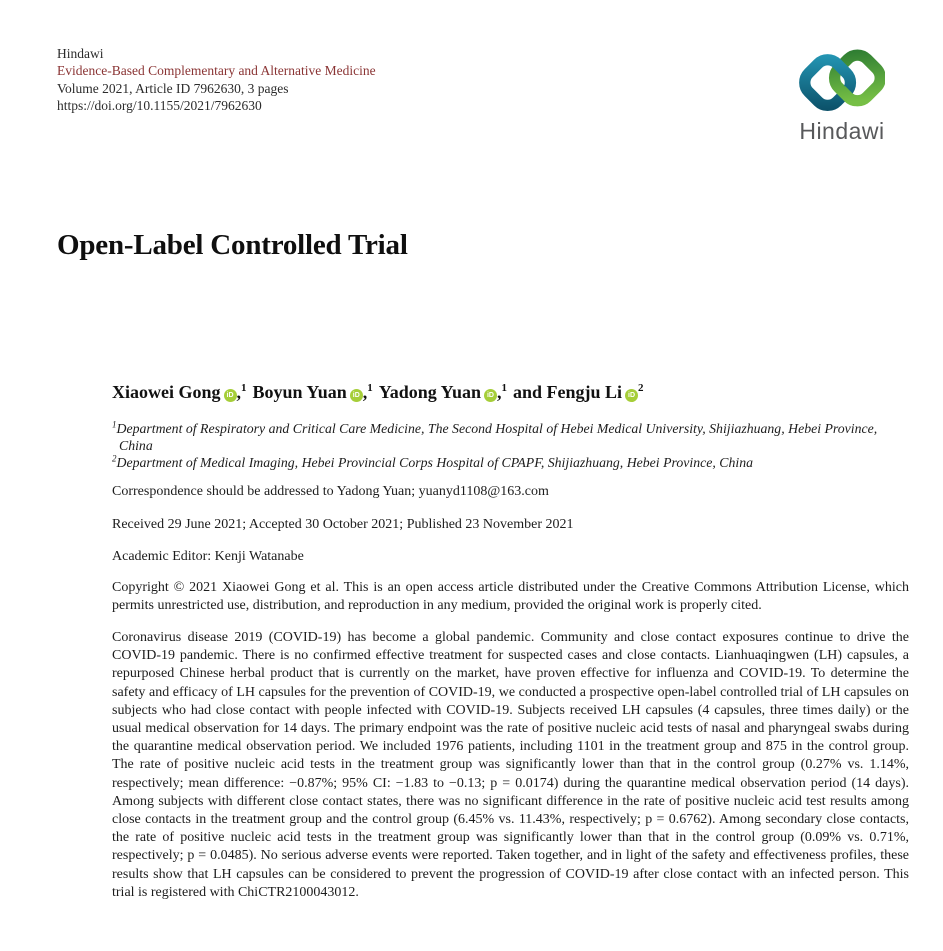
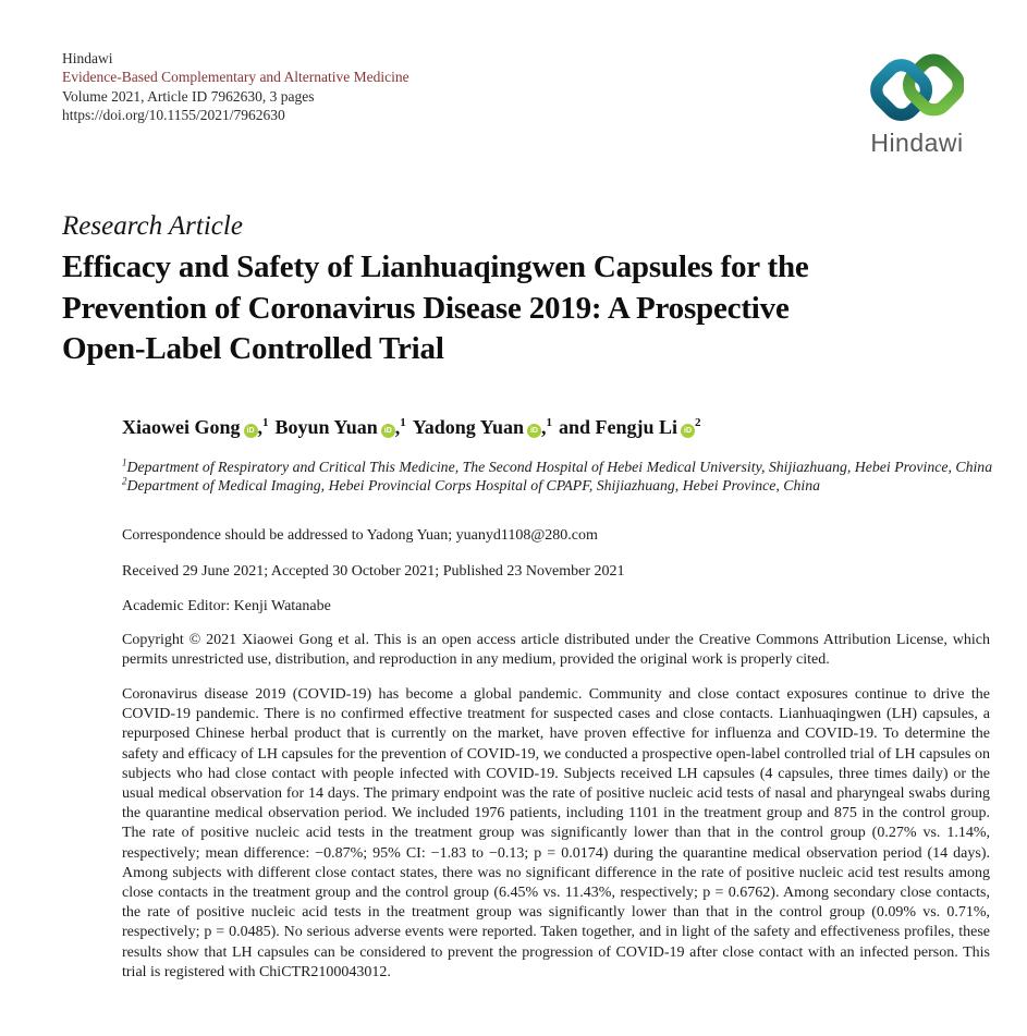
  Hindawi
  Evidence-Based Complementary and Alternative Medicine
  Volume 2021, Article ID 7962630, 3 pages
  https://doi.org/10.1155/2021/7962630
  Hindawi
+ Research Article
+ Efficacy and Safety of Lianhuaqingwen Capsules for the
+ Prevention of Coronavirus Disease 2019: A Prospective
  Open-Label Controlled Trial
  Xiaowei Gong ,1 Boyun Yuan ,1 Yadong Yuan ,1 and Fengju Li 2
- 1Department of Respiratory and Critical Care Medicine, The Second Hospital of Hebei Medical University, Shijiazhuang, Hebei Province, China
+ 1Department of Respiratory and Critical This Medicine, The Second Hospital of Hebei Medical University, Shijiazhuang, Hebei Province, China
  2Department of Medical Imaging, Hebei Provincial Corps Hospital of CPAPF, Shijiazhuang, Hebei Province, China
- Correspondence should be addressed to Yadong Yuan; yuanyd1108@163.com
+ Correspondence should be addressed to Yadong Yuan; yuanyd1108@280.com
  Received 29 June 2021; Accepted 30 October 2021; Published 23 November 2021
  Academic Editor: Kenji Watanabe
  Copyright © 2021 Xiaowei Gong et al. This is an open access article distributed under the Creative Commons Attribution License, which permits unrestricted use, distribution, and reproduction in any medium, provided the original work is properly cited.
  Coronavirus disease 2019 (COVID-19) has become a global pandemic. Community and close contact exposures continue to drive the COVID-19 pandemic. There is no confirmed effective treatment for suspected cases and close contacts. Lianhuaqingwen (LH) capsules, a repurposed Chinese herbal product that is currently on the market, have proven effective for influenza and COVID-19. To determine the safety and efficacy of LH capsules for the prevention of COVID-19, we conducted a prospective open-label controlled trial of LH capsules on subjects who had close contact with people infected with COVID-19. Subjects received LH capsules (4 capsules, three times daily) or the usual medical observation for 14 days. The primary endpoint was the rate of positive nucleic acid tests of nasal and pharyngeal swabs during the quarantine medical observation period. We included 1976 patients, including 1101 in the treatment group and 875 in the control group. The rate of positive nucleic acid tests in the treatment group was significantly lower than that in the control group (0.27% vs. 1.14%, respectively; mean difference: −0.87%; 95% CI: −1.83 to −0.13; p = 0.0174) during the quarantine medical observation period (14 days). Among subjects with different close contact states, there was no significant difference in the rate of positive nucleic acid test results among close contacts in the treatment group and the control group (6.45% vs. 11.43%, respectively; p = 0.6762). Among secondary close contacts, the rate of positive nucleic acid tests in the treatment group was significantly lower than that in the control group (0.09% vs. 0.71%, respectively; p = 0.0485). No serious adverse events were reported. Taken together, and in light of the safety and effectiveness profiles, these results show that LH capsules can be considered to prevent the progression of COVID-19 after close contact with an infected person. This trial is registered with ChiCTR2100043012.
